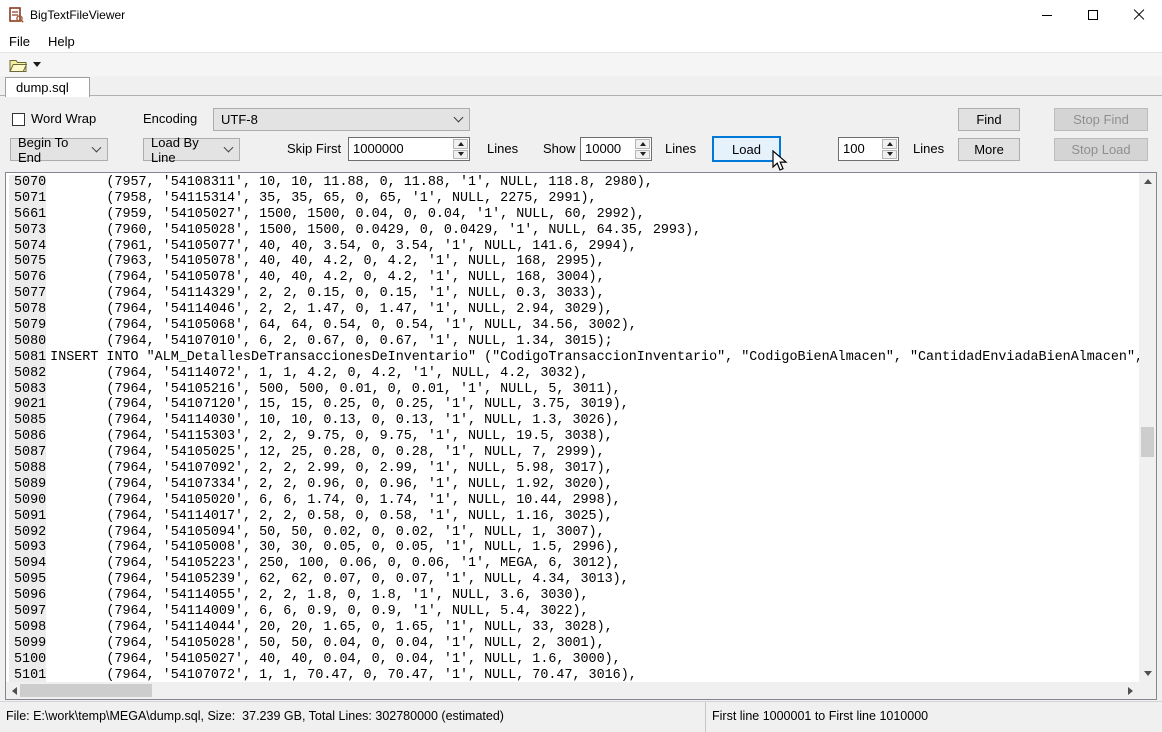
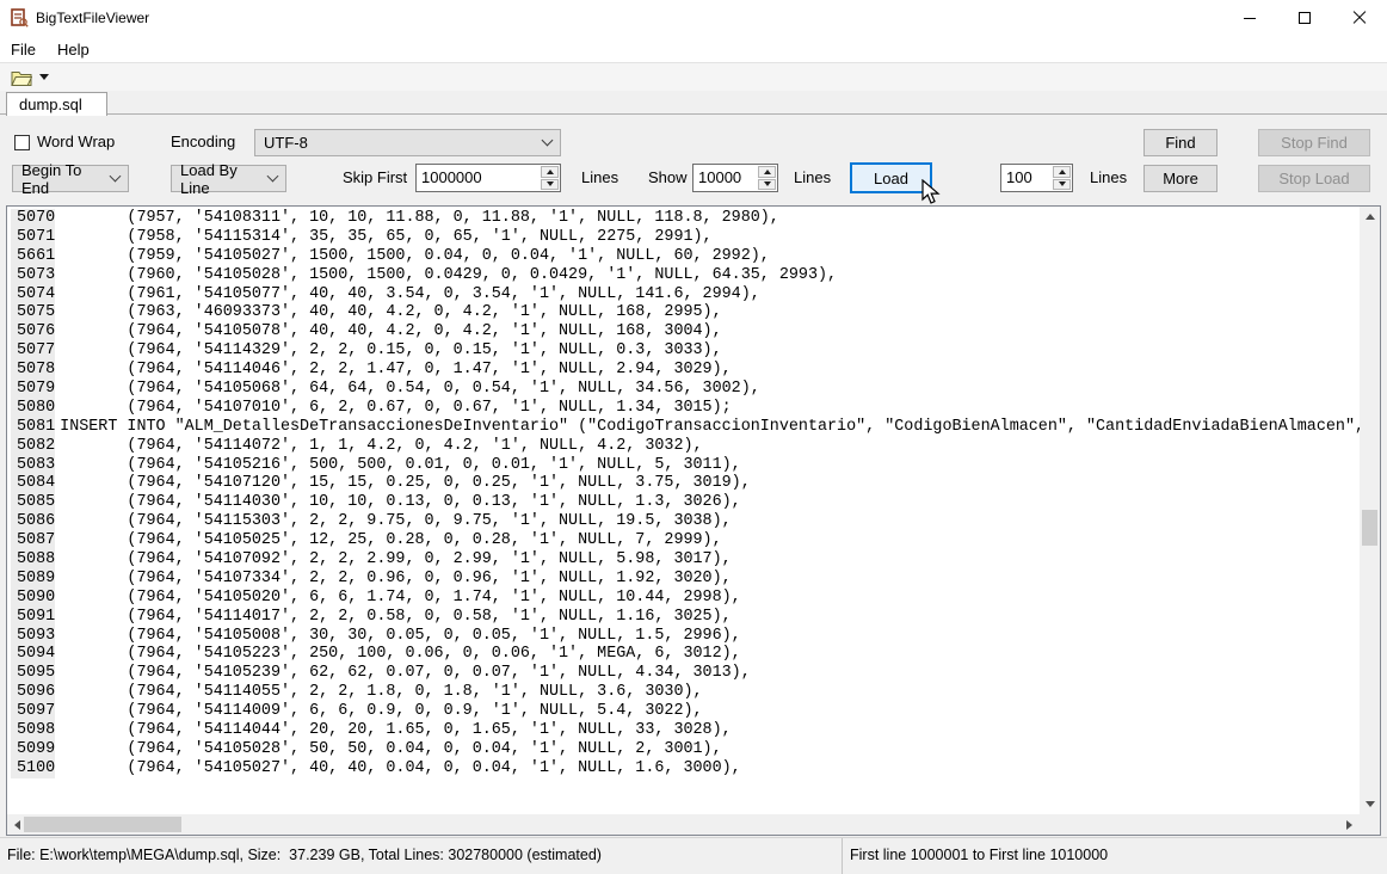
  BigTextFileViewer
  File
  Help
  dump.sql
  Word Wrap
  Encoding
  UTF-8
  Find
  Stop Find
  Begin To End
  Load By Line
  Skip First
  1000000
  Lines
  Show
  10000
  Lines
  Load
  100
  Lines
  More
  Stop Load
  5070
  (7957, '54108311', 10, 10, 11.88, 0, 11.88, '1', NULL, 118.8, 2980),
  5071
  (7958, '54115314', 35, 35, 65, 0, 65, '1', NULL, 2275, 2991),
  5661
  (7959, '54105027', 1500, 1500, 0.04, 0, 0.04, '1', NULL, 60, 2992),
  5073
  (7960, '54105028', 1500, 1500, 0.0429, 0, 0.0429, '1', NULL, 64.35, 2993),
  5074
  (7961, '54105077', 40, 40, 3.54, 0, 3.54, '1', NULL, 141.6, 2994),
  5075
- (7963, '54105078', 40, 40, 4.2, 0, 4.2, '1', NULL, 168, 2995),
+ (7963, '46093373', 40, 40, 4.2, 0, 4.2, '1', NULL, 168, 2995),
  5076
  (7964, '54105078', 40, 40, 4.2, 0, 4.2, '1', NULL, 168, 3004),
  5077
  (7964, '54114329', 2, 2, 0.15, 0, 0.15, '1', NULL, 0.3, 3033),
  5078
  (7964, '54114046', 2, 2, 1.47, 0, 1.47, '1', NULL, 2.94, 3029),
  5079
  (7964, '54105068', 64, 64, 0.54, 0, 0.54, '1', NULL, 34.56, 3002),
  5080
  (7964, '54107010', 6, 2, 0.67, 0, 0.67, '1', NULL, 1.34, 3015);
  5081
  INSERT INTO "ALM_DetallesDeTransaccionesDeInventario" ("CodigoTransaccionInventario", "CodigoBienAlmacen", "CantidadEnviadaBienAlmacen"
  5082
  (7964, '54114072', 1, 1, 4.2, 0, 4.2, '1', NULL, 4.2, 3032),
  5083
  (7964, '54105216', 500, 500, 0.01, 0, 0.01, '1', NULL, 5, 3011),
- 9021
+ 5084
  (7964, '54107120', 15, 15, 0.25, 0, 0.25, '1', NULL, 3.75, 3019),
  5085
  (7964, '54114030', 10, 10, 0.13, 0, 0.13, '1', NULL, 1.3, 3026),
  5086
  (7964, '54115303', 2, 2, 9.75, 0, 9.75, '1', NULL, 19.5, 3038),
  5087
  (7964, '54105025', 12, 25, 0.28, 0, 0.28, '1', NULL, 7, 2999),
  5088
  (7964, '54107092', 2, 2, 2.99, 0, 2.99, '1', NULL, 5.98, 3017),
  5089
  (7964, '54107334', 2, 2, 0.96, 0, 0.96, '1', NULL, 1.92, 3020),
  5090
  (7964, '54105020', 6, 6, 1.74, 0, 1.74, '1', NULL, 10.44, 2998),
  5091
  (7964, '54114017', 2, 2, 0.58, 0, 0.58, '1', NULL, 1.16, 3025),
- 5092
- (7964, '54105094', 50, 50, 0.02, 0, 0.02, '1', NULL, 1, 3007),
  5093
  (7964, '54105008', 30, 30, 0.05, 0, 0.05, '1', NULL, 1.5, 2996),
  5094
  (7964, '54105223', 250, 100, 0.06, 0, 0.06, '1', MEGA, 6, 3012),
  5095
  (7964, '54105239', 62, 62, 0.07, 0, 0.07, '1', NULL, 4.34, 3013),
  5096
  (7964, '54114055', 2, 2, 1.8, 0, 1.8, '1', NULL, 3.6, 3030),
  5097
  (7964, '54114009', 6, 6, 0.9, 0, 0.9, '1', NULL, 5.4, 3022),
  5098
  (7964, '54114044', 20, 20, 1.65, 0, 1.65, '1', NULL, 33, 3028),
  5099
  (7964, '54105028', 50, 50, 0.04, 0, 0.04, '1', NULL, 2, 3001),
  5100
  (7964, '54105027', 40, 40, 0.04, 0, 0.04, '1', NULL, 1.6, 3000),
- 5101
- (7964, '54107072', 1, 1, 70.47, 0, 70.47, '1', NULL, 70.47, 3016),
  File: E:\work\temp\MEGA\dump.sql, Size: 37.239 GB, Total Lines: 302780000 (estimated)
  First line 1000001 to First line 1010000
